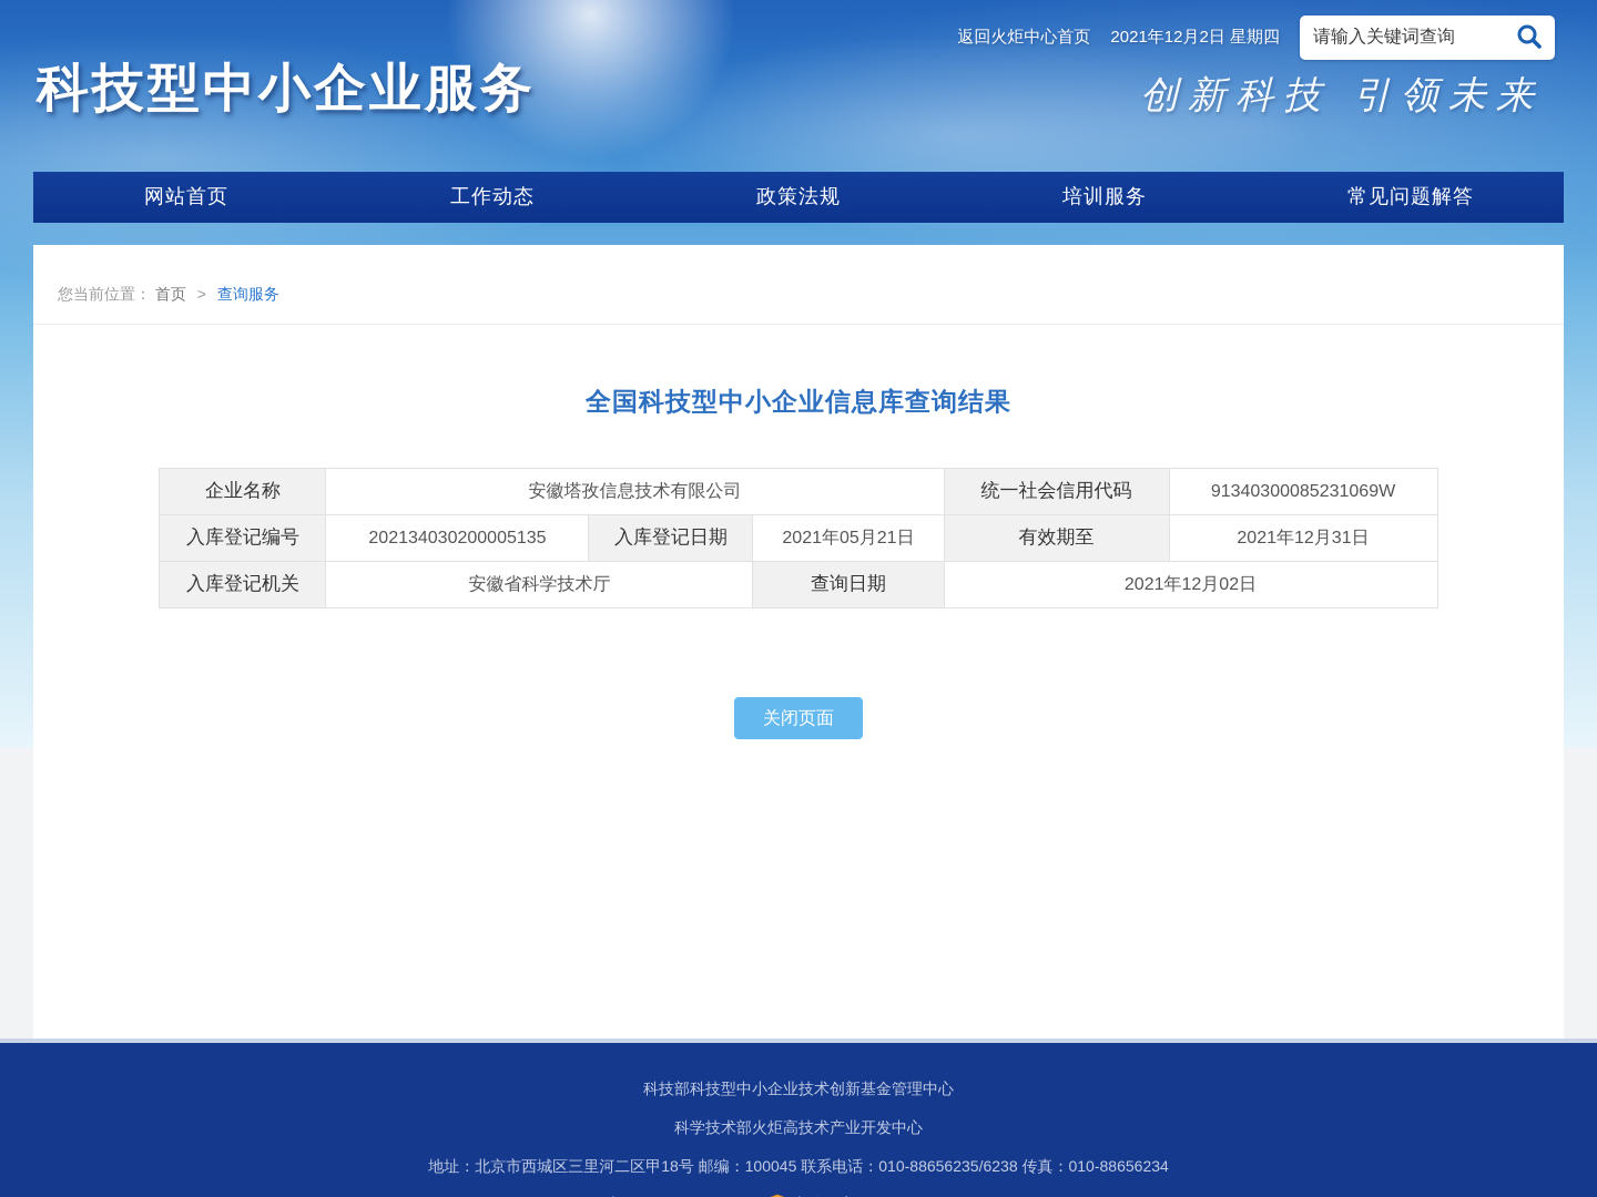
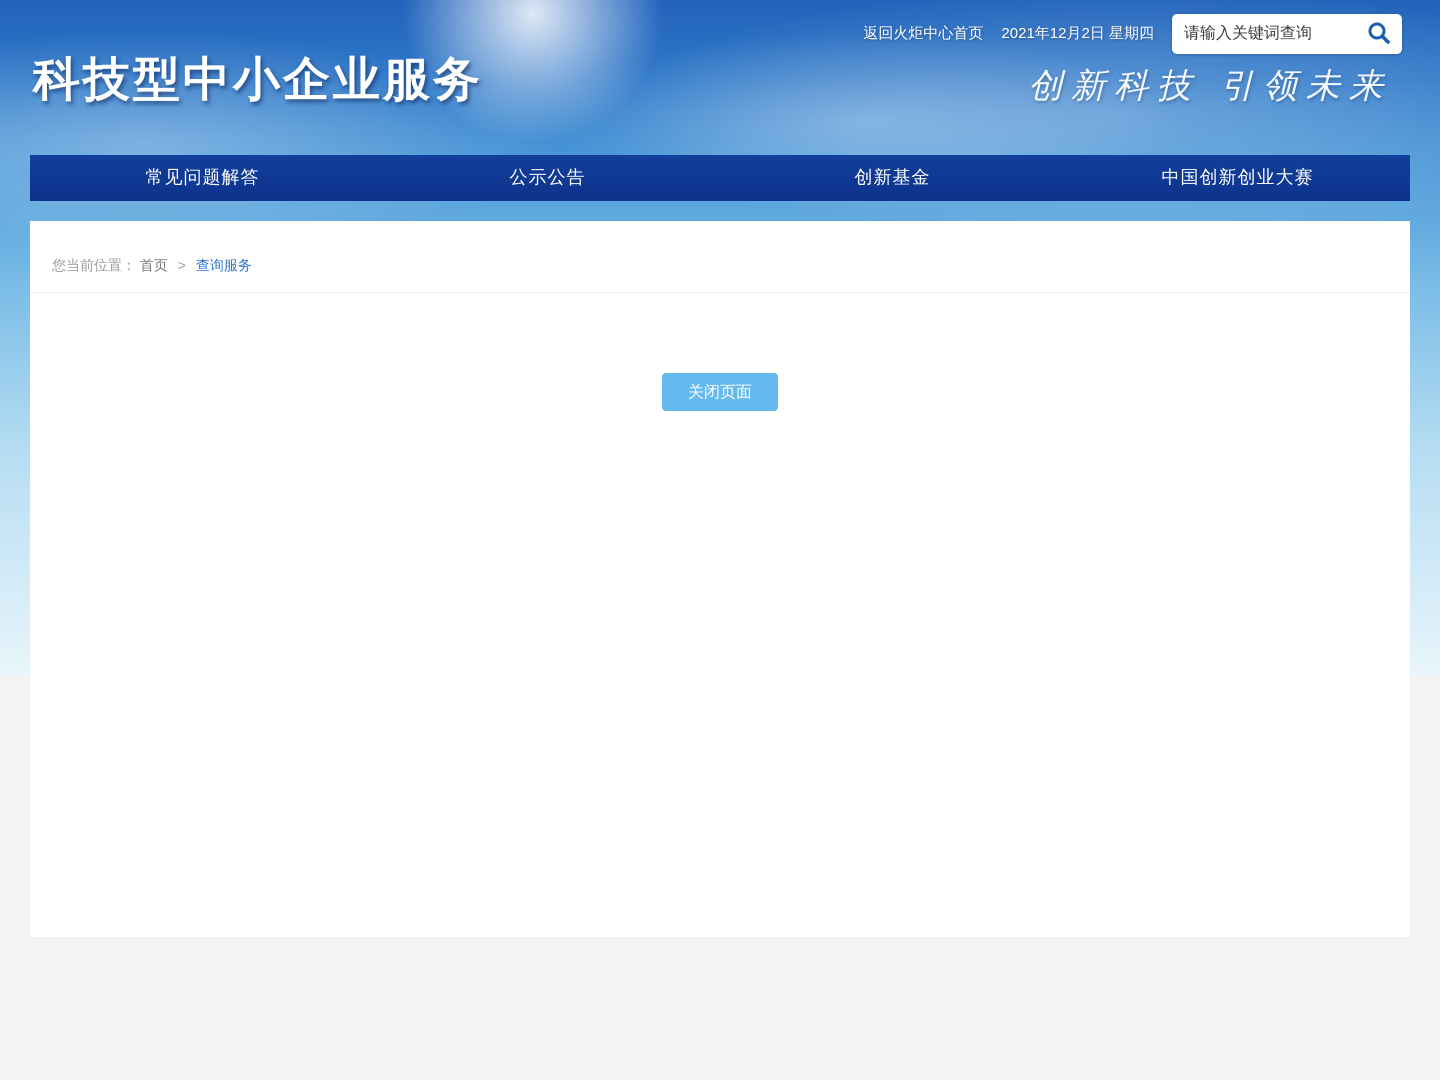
  科技型中小企业服务
  创新科技 引领未来
  返回火炬中心首页
  2021年12月2日 星期四
  请输入关键词查询
- 网站首页
- 工作动态
- 政策法规
- 培训服务
  常见问题解答
+ 公示公告
+ 创新基金
+ 中国创新创业大赛
  您当前位置： 首页 > 查询服务
- 全国科技型中小企业信息库查询结果
- 企业名称	安徽塔孜信息技术有限公司	统一社会信用代码	91340300085231069W
- 入库登记编号	202134030200005135	入库登记日期	2021年05月21日	有效期至	2021年12月31日
- 入库登记机关	安徽省科学技术厅	查询日期	2021年12月02日
  关闭页面
- 科技部科技型中小企业技术创新基金管理中心
- 科学技术部火炬高技术产业开发中心
- 地址：北京市西城区三里河二区甲18号 邮编：100045 联系电话：010-88656235/6238 传真：010-88656234
